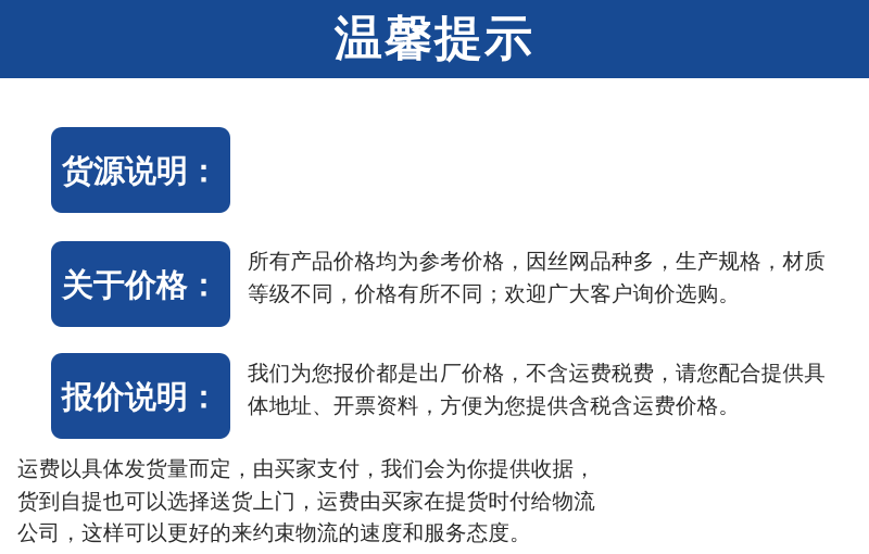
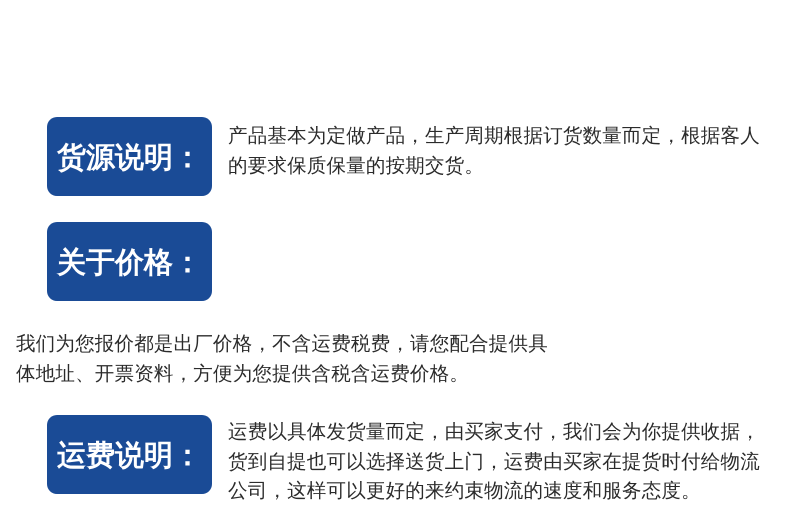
- 温馨提示
  货源说明：
+ 产品基本为定做产品，生产周期根据订货数量而定，根据客人的要求保质保量的按期交货。
  关于价格：
- 所有产品价格均为参考价格，因丝网品种多，生产规格，材质等级不同，价格有所不同；欢迎广大客户询价选购。
- 报价说明：
  我们为您报价都是出厂价格，不含运费税费，请您配合提供具体地址、开票资料，方便为您提供含税含运费价格。
+ 运费说明：
  运费以具体发货量而定，由买家支付，我们会为你提供收据，货到自提也可以选择送货上门，运费由买家在提货时付给物流公司，这样可以更好的来约束物流的速度和服务态度。
